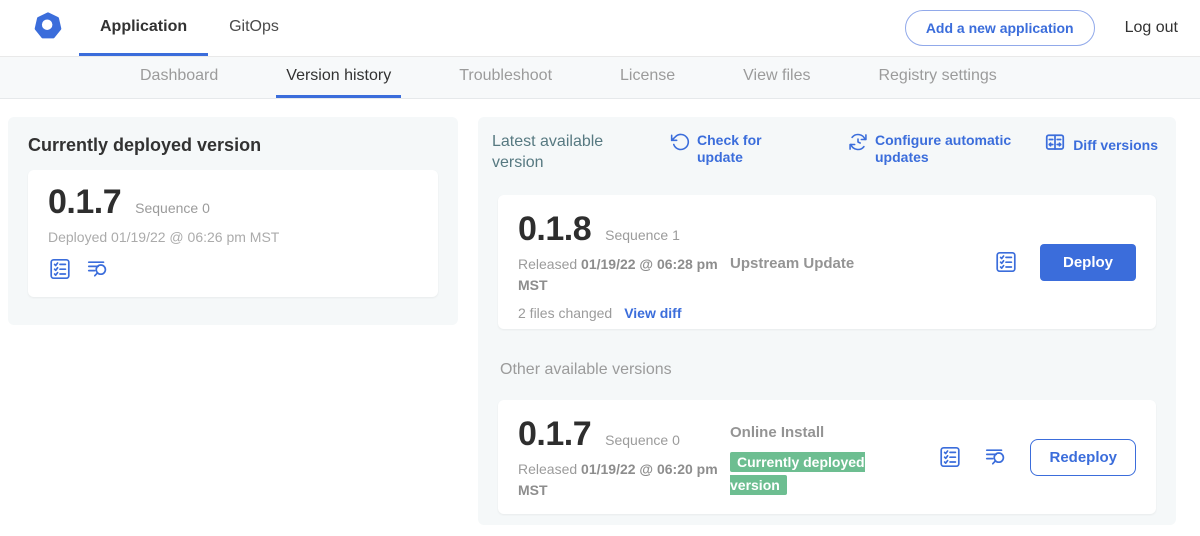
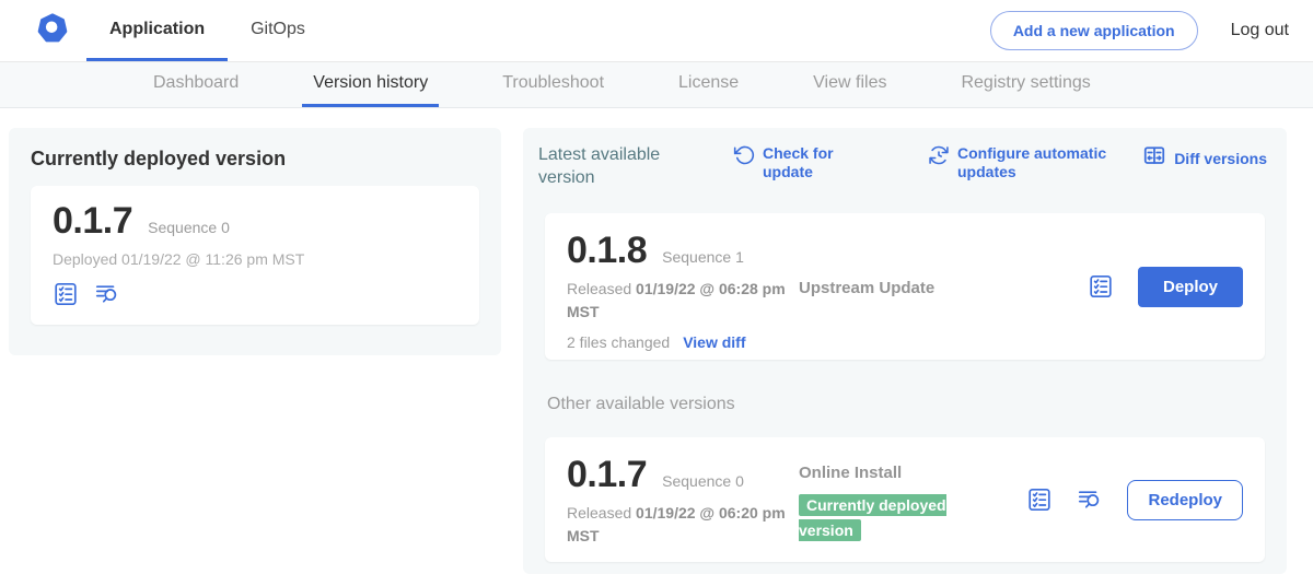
  Application
  GitOps
  Add a new application
  Log out
  Dashboard
  Version history
  Troubleshoot
  License
  View files
  Registry settings
  Currently deployed version
  0.1.7
  Sequence 0
- Deployed 01/19/22 @ 06:26 pm MST
+ Deployed 01/19/22 @ 11:26 pm MST
  Latest available version
  Check for update
  Configure automatic updates
  Diff versions
  0.1.8
  Sequence 1
  Released 01/19/22 @ 06:28 pm MST
  2 files changed View diff
  Upstream Update
  Deploy
  Other available versions
  0.1.7
  Sequence 0
  Released 01/19/22 @ 06:20 pm MST
  Online Install
  Currently deployed version
  Redeploy
